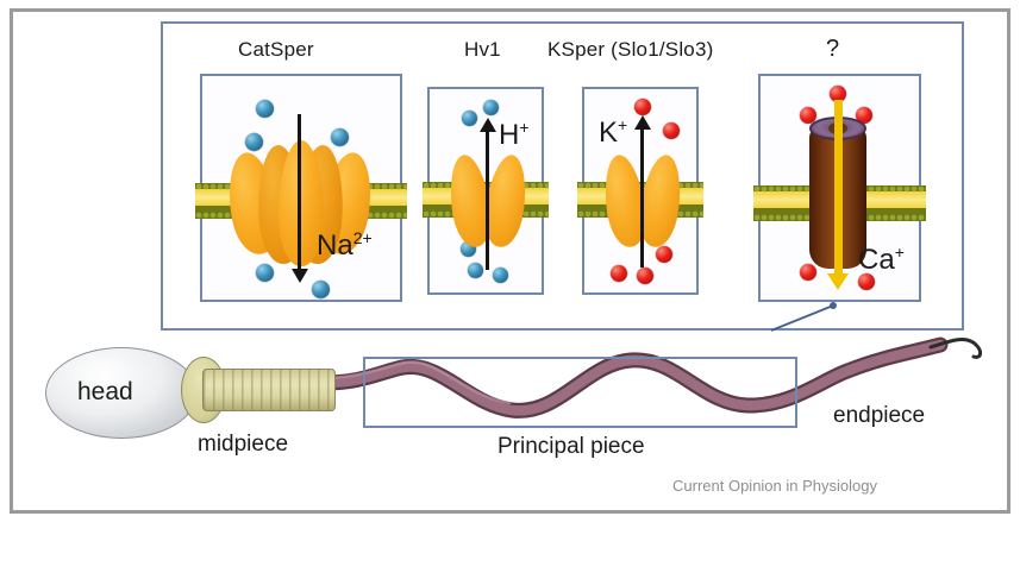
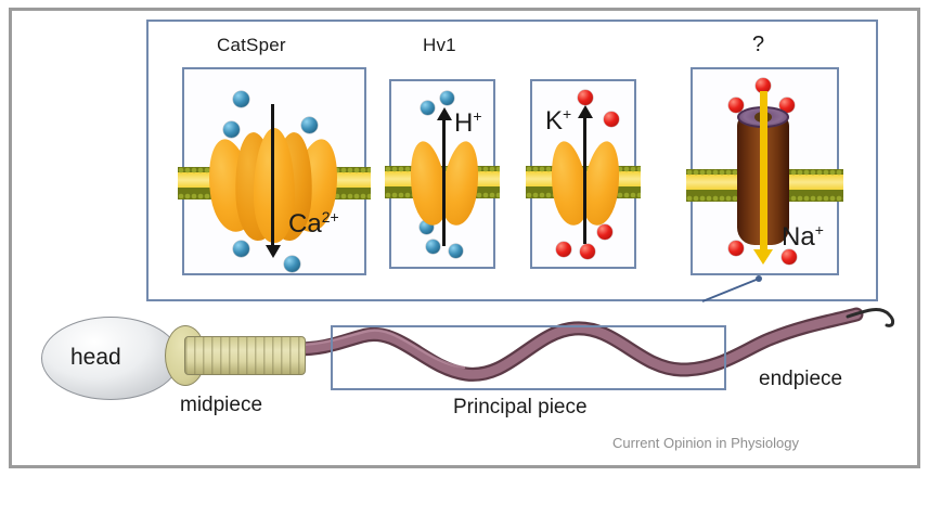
  CatSper
  Hv1
- KSper (Slo1/Slo3)
  ?
- Na2+
+ Ca2+
  H+
  K+
- Ca+
+ Na+
  head
  midpiece
  Principal piece
  endpiece
  Current Opinion in Physiology
